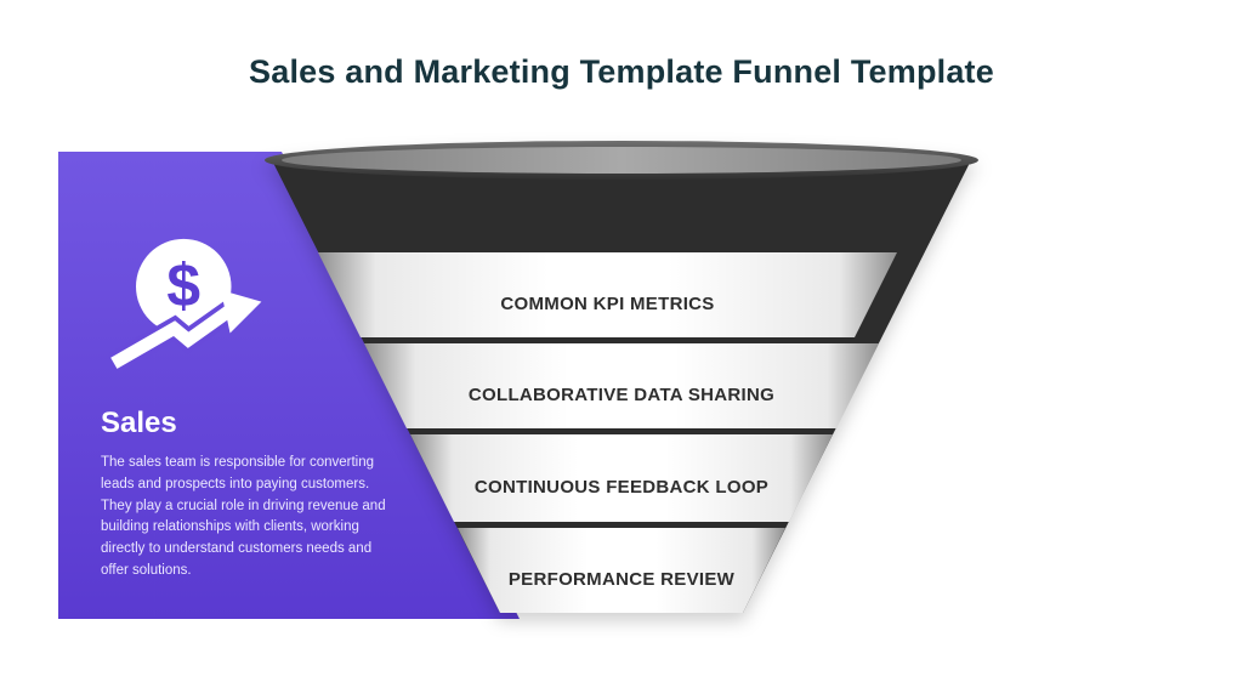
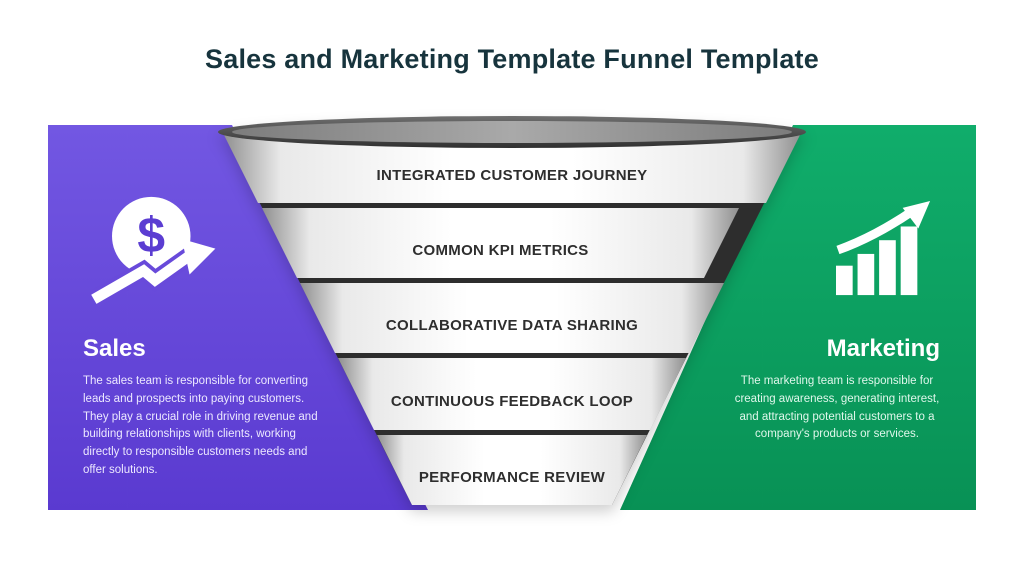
  Sales and Marketing Template Funnel Template
  $
  Sales
- The sales team is responsible for converting leads and prospects into paying customers. They play a crucial role in driving revenue and building relationships with clients, working directly to understand customers needs and offer solutions.
+ The sales team is responsible for converting leads and prospects into paying customers. They play a crucial role in driving revenue and building relationships with clients, working directly to responsible customers needs and offer solutions.
+ Marketing
+ The marketing team is responsible for creating awareness, generating interest, and attracting potential customers to a company's products or services.
+ INTEGRATED CUSTOMER JOURNEY
  COMMON KPI METRICS
  COLLABORATIVE DATA SHARING
  CONTINUOUS FEEDBACK LOOP
  PERFORMANCE REVIEW
